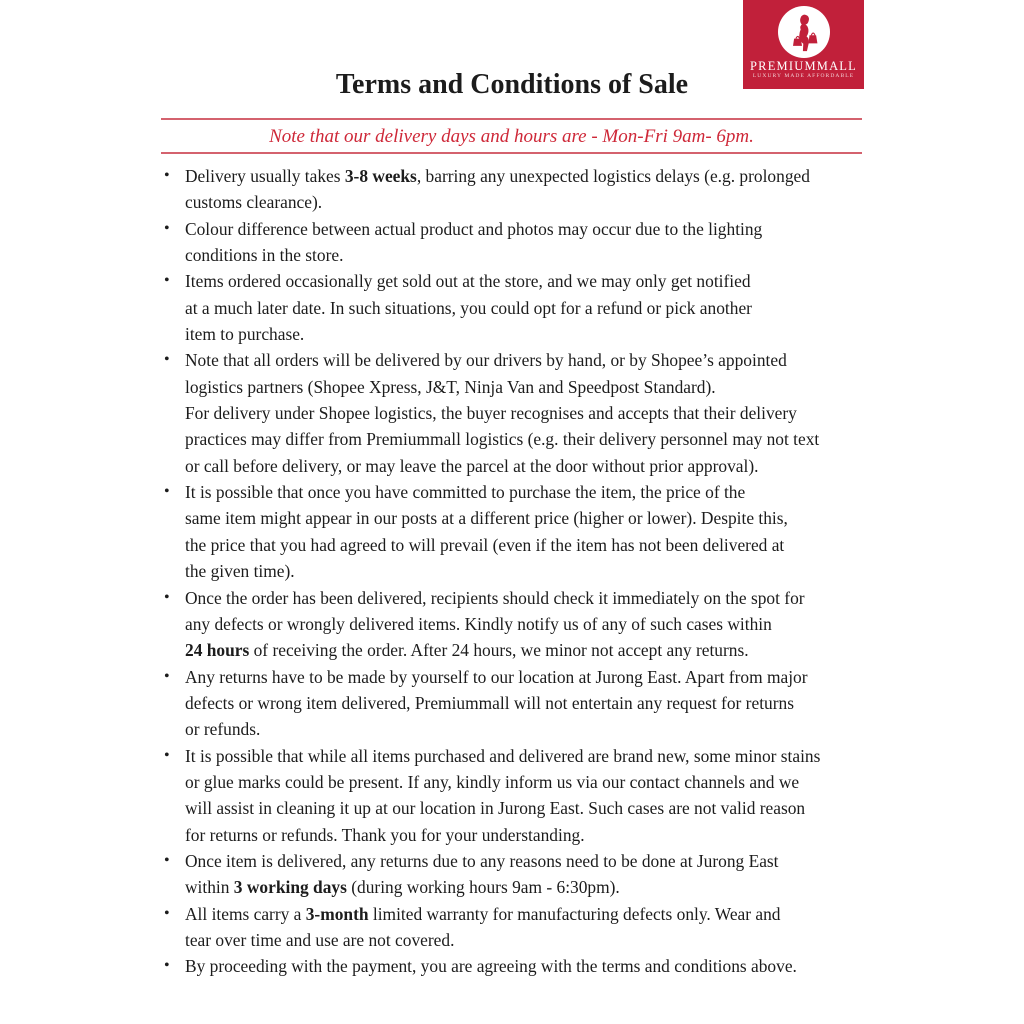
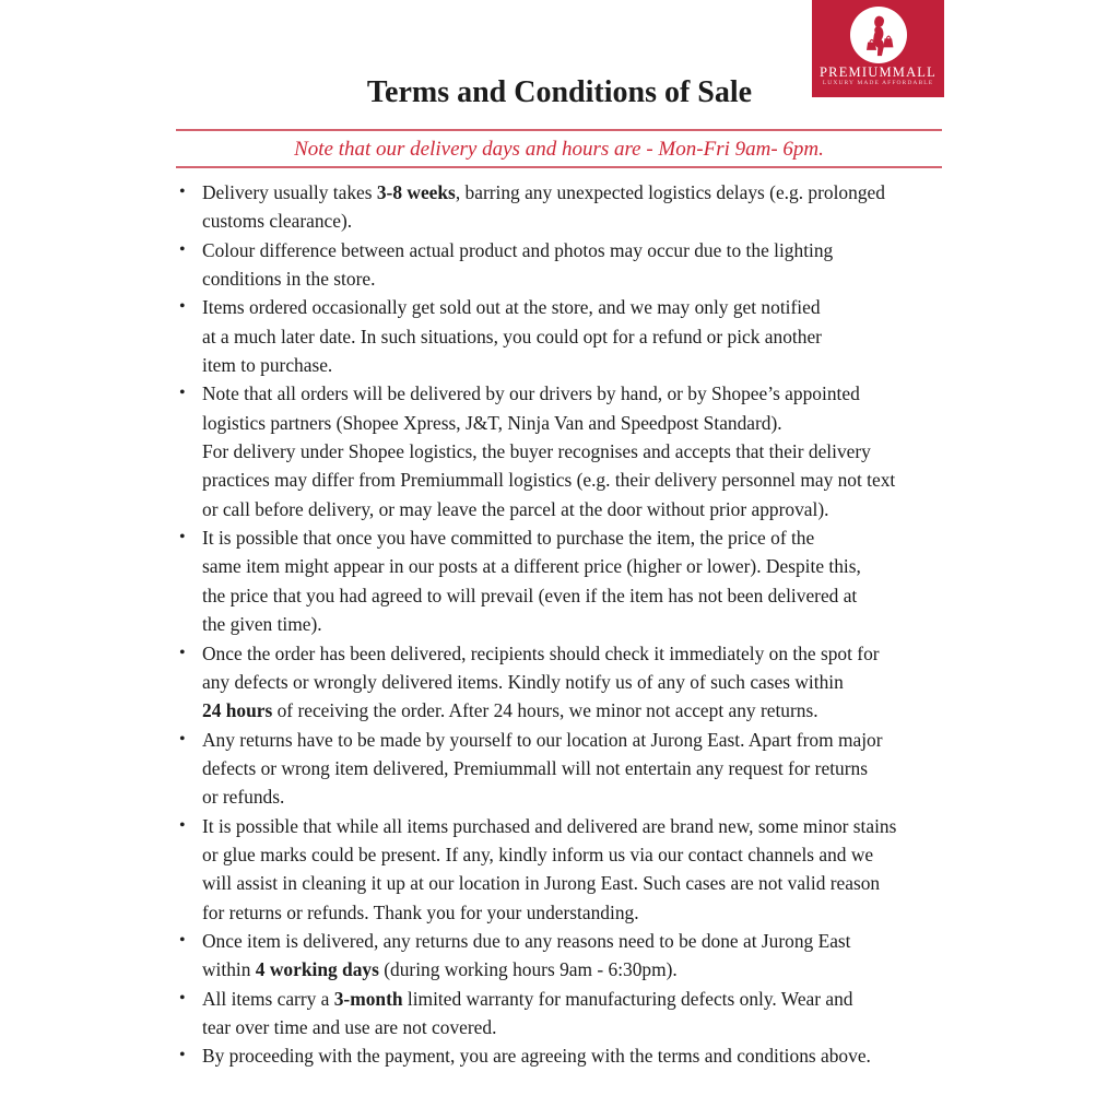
  PREMIUMMALL
  Terms and Conditions of Sale
  Note that our delivery days and hours are - Mon-Fri 9am- 6pm.
  •
  Delivery usually takes 3-8 weeks, barring any unexpected logistics delays (e.g. prolonged
  customs clearance).
  •
  Colour difference between actual product and photos may occur due to the lighting
  conditions in the store.
  •
  Items ordered occasionally get sold out at the store, and we may only get notified
  at a much later date. In such situations, you could opt for a refund or pick another
  item to purchase.
  •
  Note that all orders will be delivered by our drivers by hand, or by Shopee’s appointed
  logistics partners (Shopee Xpress, J&T, Ninja Van and Speedpost Standard).
  For delivery under Shopee logistics, the buyer recognises and accepts that their delivery
  practices may differ from Premiummall logistics (e.g. their delivery personnel may not text
  or call before delivery, or may leave the parcel at the door without prior approval).
  •
  It is possible that once you have committed to purchase the item, the price of the
  same item might appear in our posts at a different price (higher or lower). Despite this,
  the price that you had agreed to will prevail (even if the item has not been delivered at
  the given time).
  •
  Once the order has been delivered, recipients should check it immediately on the spot for
  any defects or wrongly delivered items. Kindly notify us of any of such cases within
  24 hours of receiving the order. After 24 hours, we minor not accept any returns.
  •
  Any returns have to be made by yourself to our location at Jurong East. Apart from major
  defects or wrong item delivered, Premiummall will not entertain any request for returns
  or refunds.
  •
  It is possible that while all items purchased and delivered are brand new, some minor stains
  or glue marks could be present. If any, kindly inform us via our contact channels and we
  will assist in cleaning it up at our location in Jurong East. Such cases are not valid reason
  for returns or refunds. Thank you for your understanding.
  •
  Once item is delivered, any returns due to any reasons need to be done at Jurong East
- within 3 working days (during working hours 9am - 6:30pm).
+ within 4 working days (during working hours 9am - 6:30pm).
  •
  All items carry a 3-month limited warranty for manufacturing defects only. Wear and
  tear over time and use are not covered.
  •
  By proceeding with the payment, you are agreeing with the terms and conditions above.
